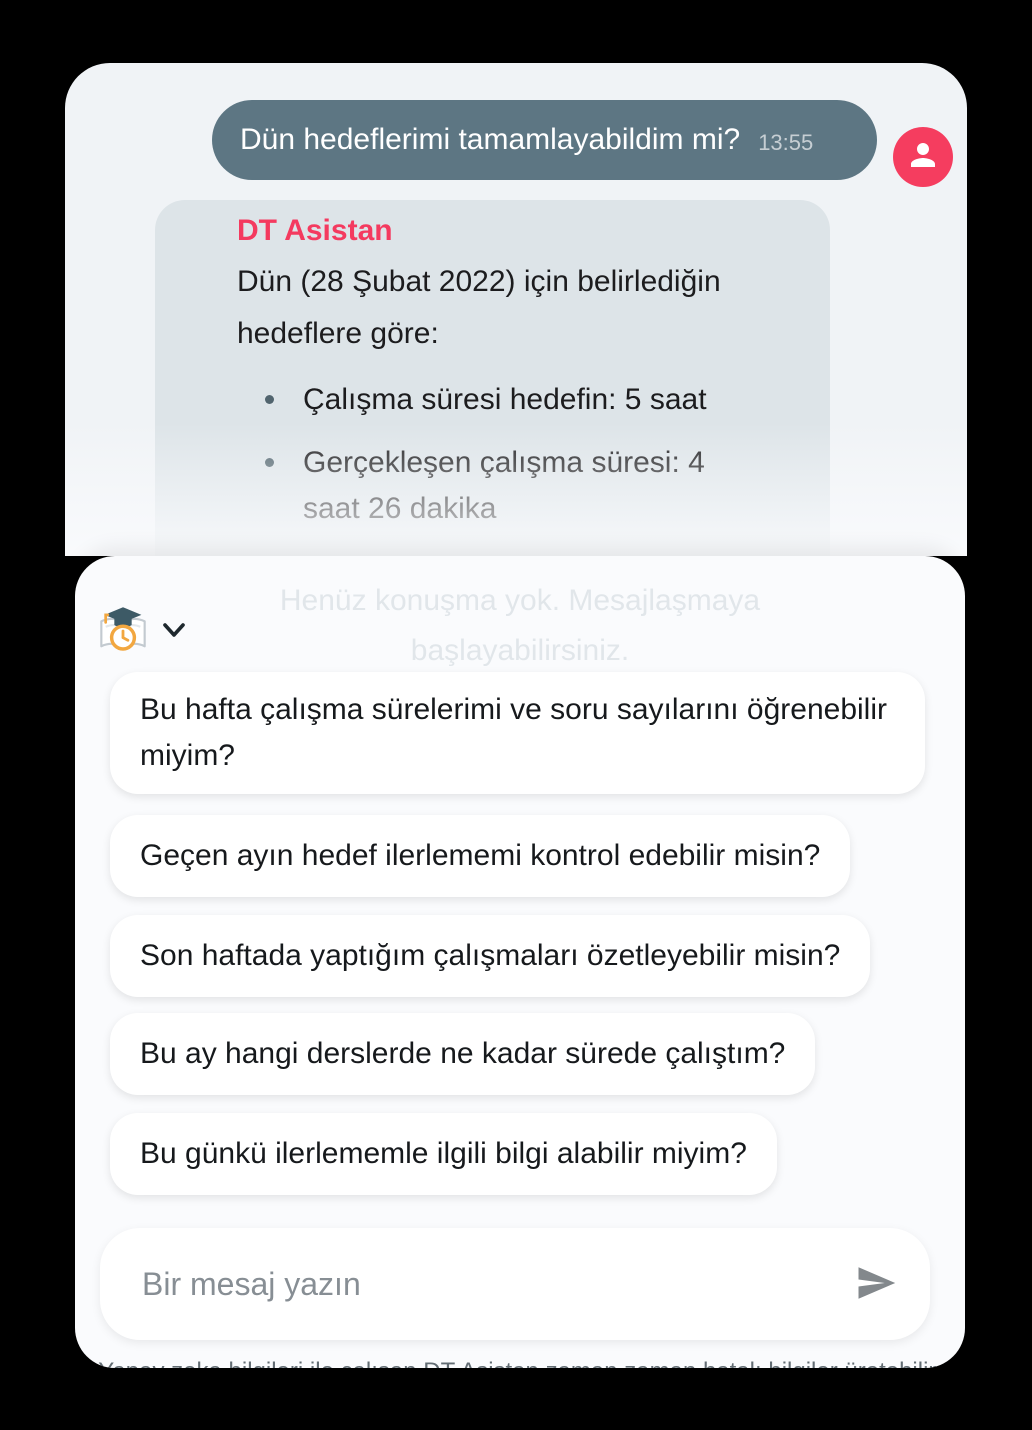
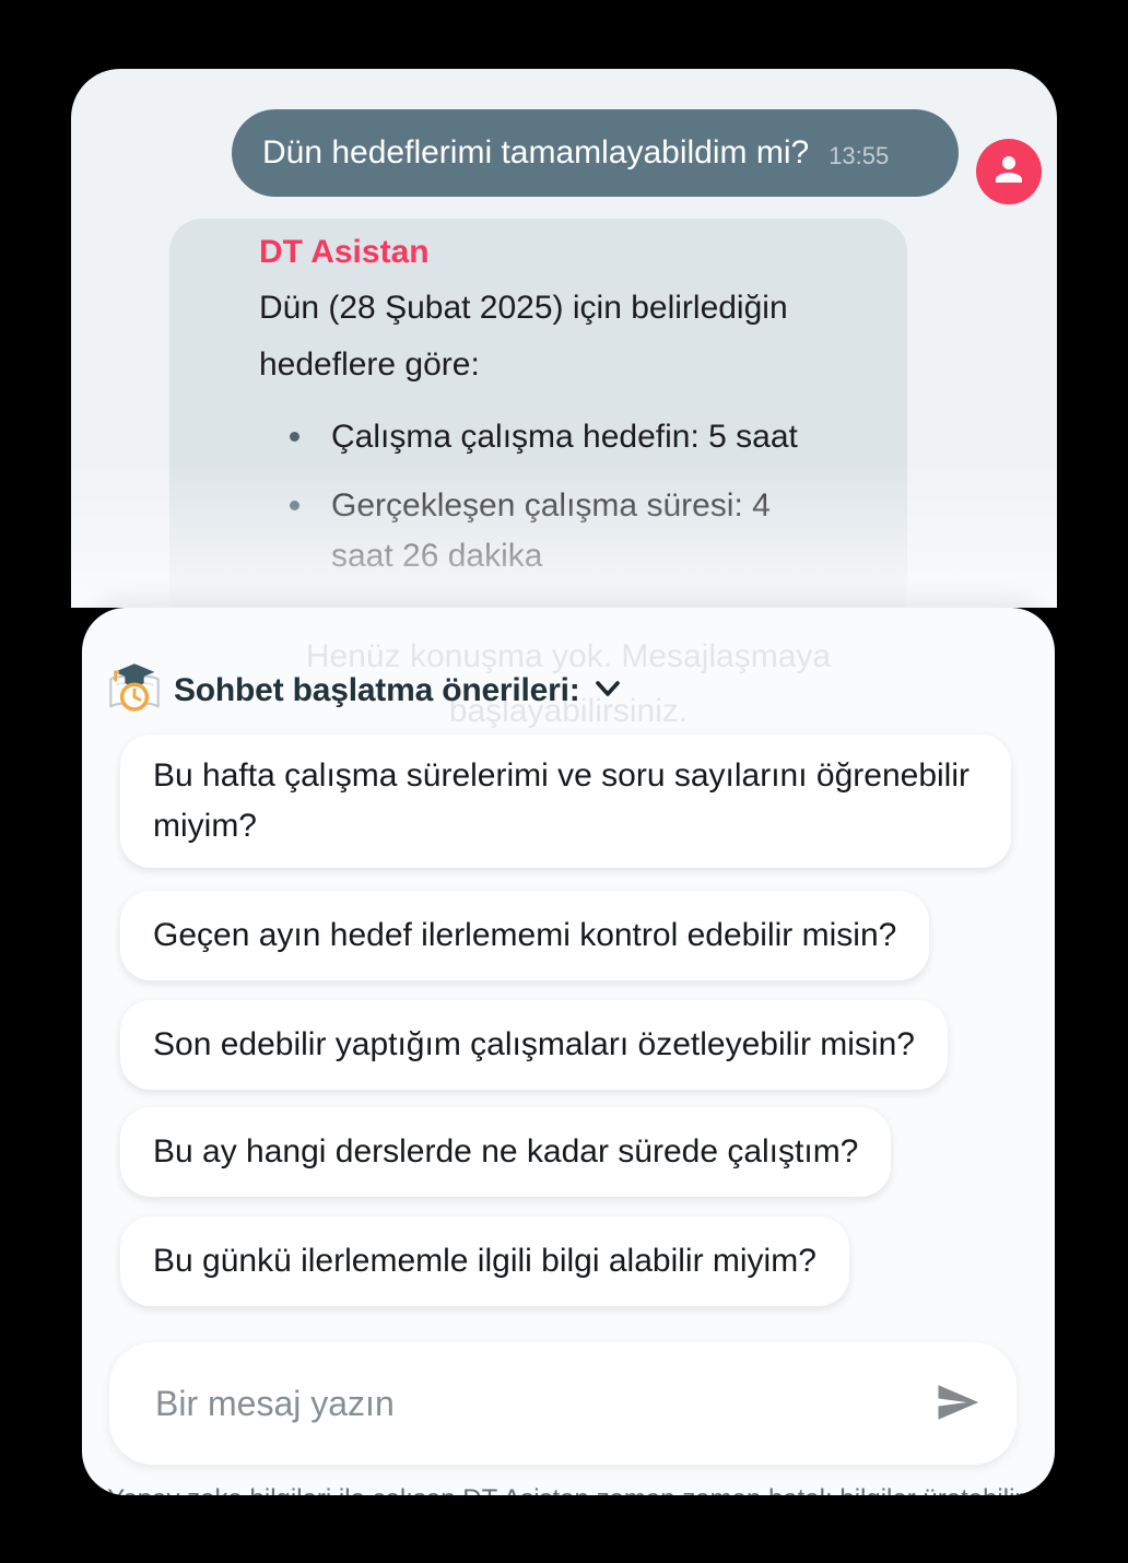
  Dün hedeflerimi tamamlayabildim mi?
  13:55
  DT Asistan
- Dün (28 Şubat 2022) için belirlediğin hedeflere göre:
+ Dün (28 Şubat 2025) için belirlediğin hedeflere göre:
- Çalışma süresi hedefin: 5 saat
+ Çalışma çalışma hedefin: 5 saat
  Henüz konuşma yok. Mesajlaşmaya
  başlayabilirsiniz.
+ Sohbet başlatma önerileri:
  Bu hafta çalışma sürelerimi ve soru sayılarını öğrenebilir miyim?
  Geçen ayın hedef ilerlememi kontrol edebilir misin?
- Son haftada yaptığım çalışmaları özetleyebilir misin?
+ Son edebilir yaptığım çalışmaları özetleyebilir misin?
  Bu ay hangi derslerde ne kadar sürede çalıştım?
  Bu günkü ilerlememle ilgili bilgi alabilir miyim?
  Bir mesaj yazın
